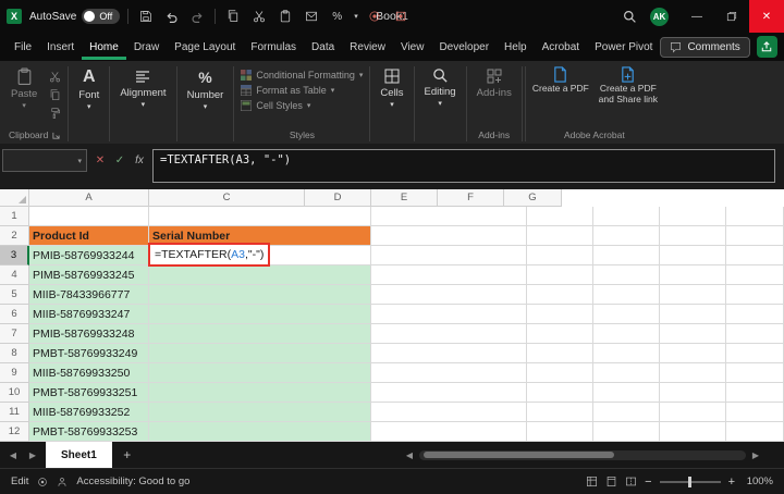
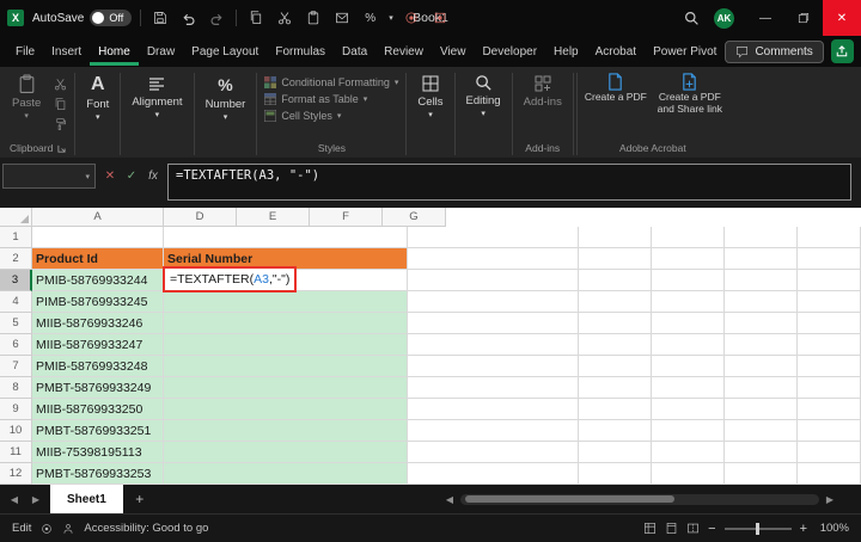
  X
  AutoSave
  Off
  %
  AK
  —
  ✕
  File
  Insert
  Home
  Draw
  Page Layout
  Formulas
  Data
  Review
  View
  Developer
  Help
  Acrobat
  Power Pivot
  Comments
  Paste
  Clipboard
  A
  Font
  Alignment
  %
  Number
  Conditional Formatting
  Format as Table
  Cell Styles
  Styles
  Cells
  Editing
  Add-ins
  Add-ins
  Create a PDF
  Create a PDF and Share link
  Adobe Acrobat
  ✕
  ✓
  fx
  =TEXTAFTER(A3, "-")
  A
- C
  D
  E
  F
  G
  1
  2
  Product Id
  Serial Number
  3
  PMIB-58769933244
  =TEXTAFTER(
  A3
  ,"-")
  4
  PIMB-58769933245
  5
- MIIB-78433966777
+ MIIB-58769933246
  6
  MIIB-58769933247
  7
  PMIB-58769933248
  8
  PMBT-58769933249
  9
  MIIB-58769933250
  10
  PMBT-58769933251
  11
- MIIB-58769933252
+ MIIB-75398195113
  12
  PMBT-58769933253
  ◀
  ▶
  Sheet1
  +
  ◀
  ▶
  Edit
  Accessibility: Good to go
  −
  +
  100%
